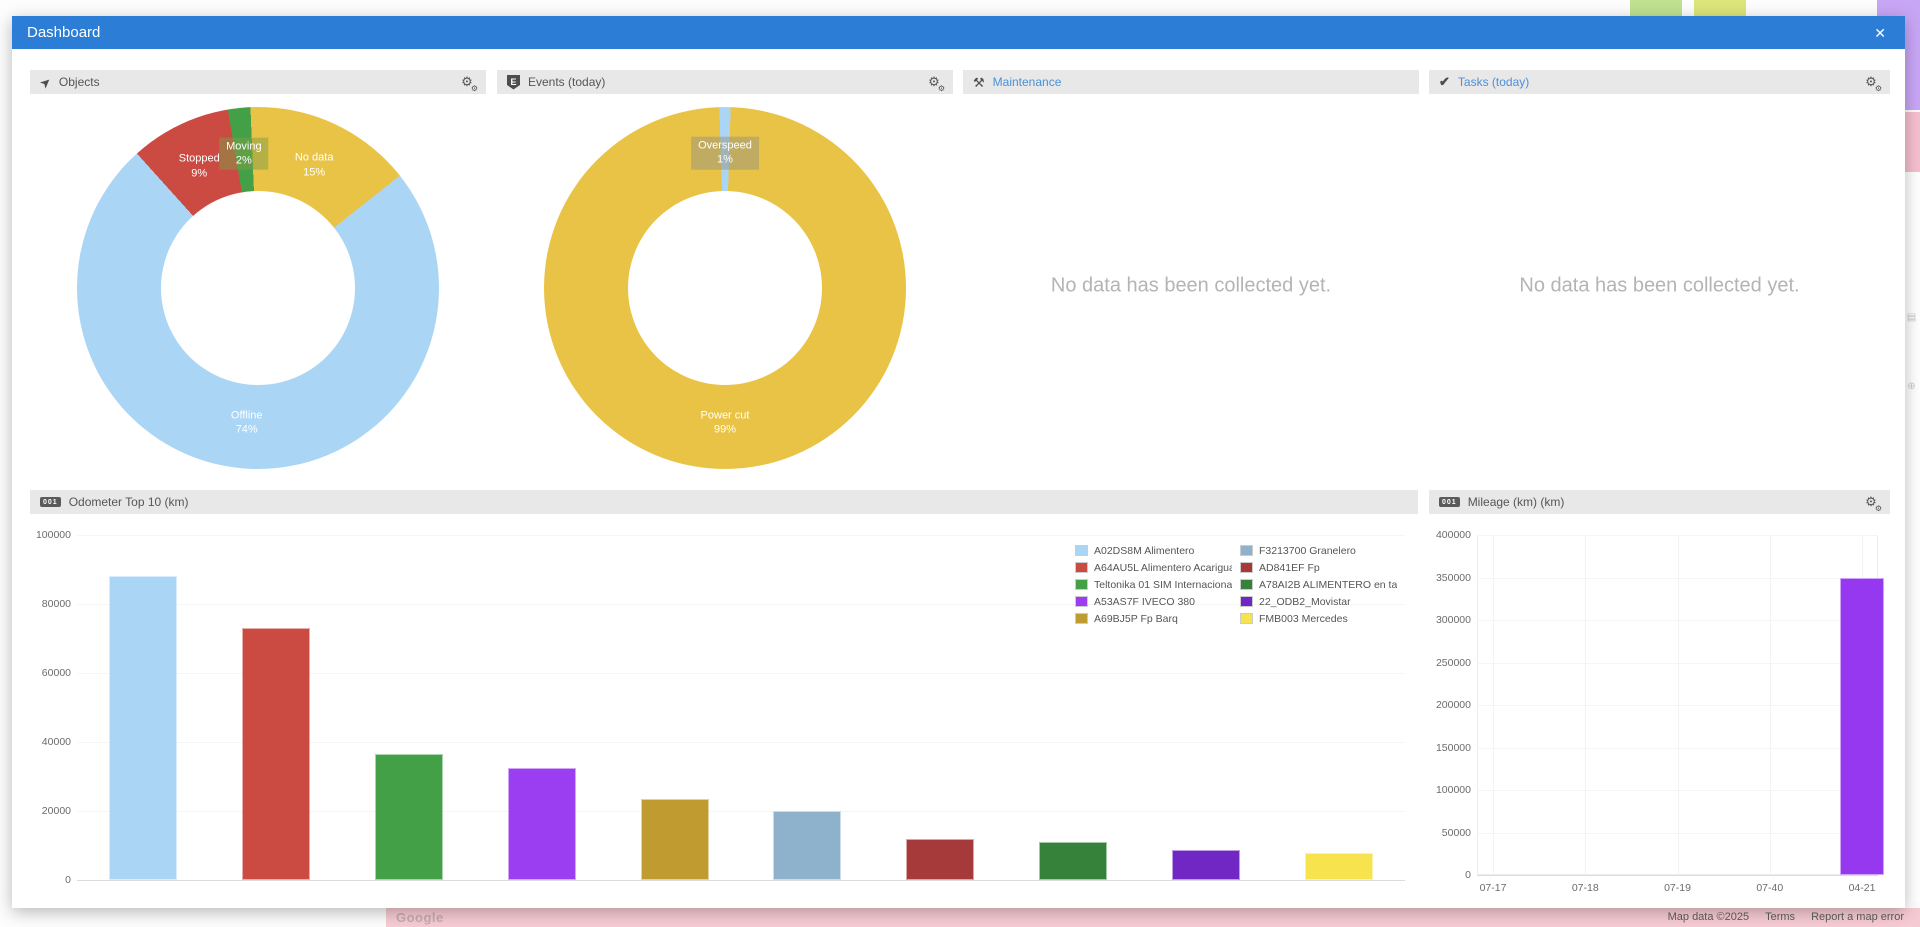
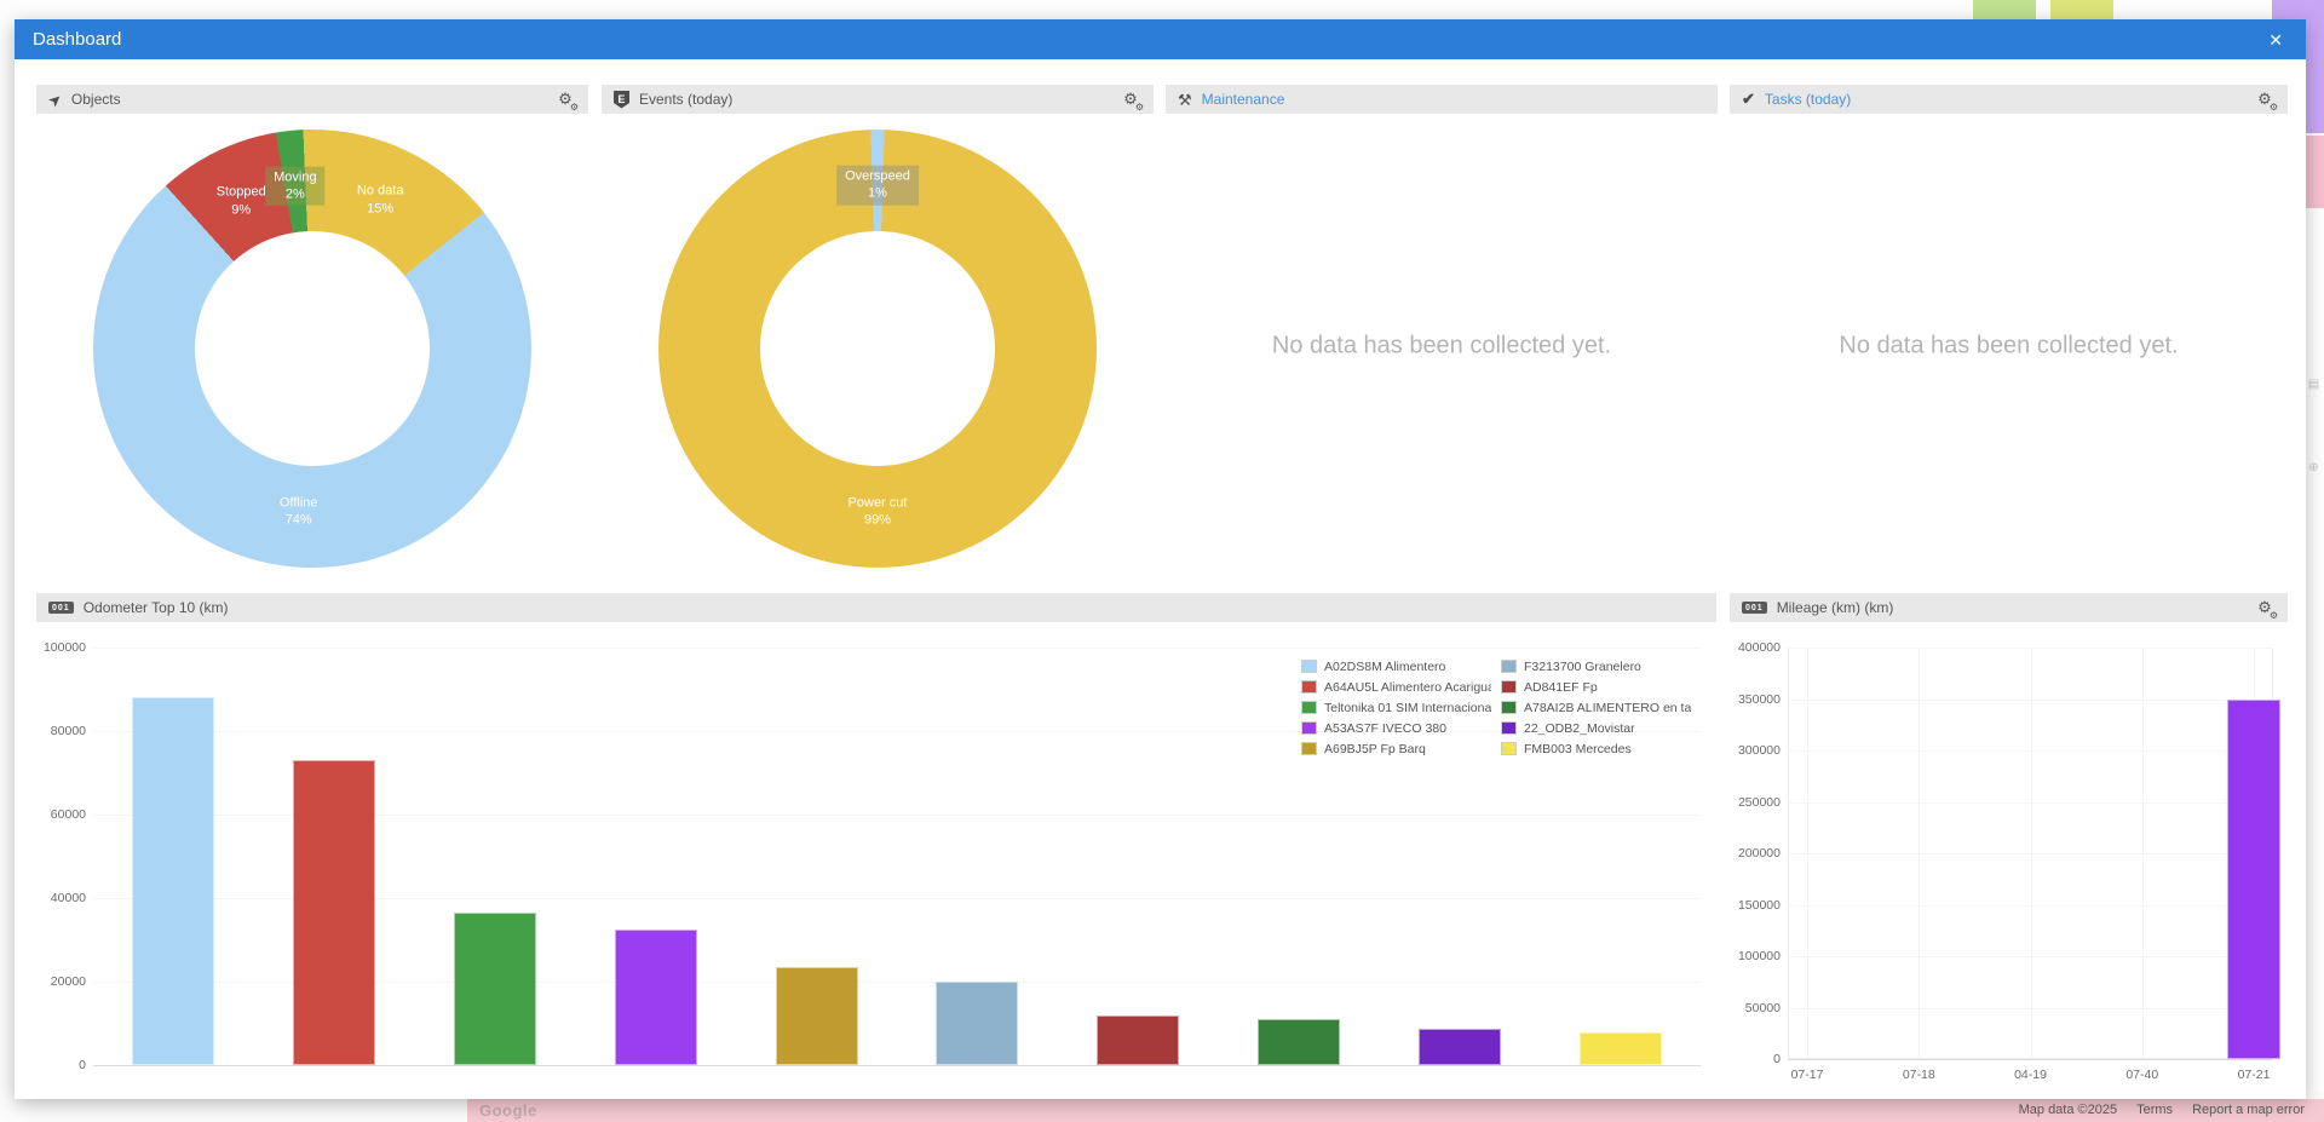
  ▤
  ⊕
  Google
  Map data ©2025
  Terms
  Report a map error
  Dashboard
  ✕
  Objects
  ⚙
  ⚙
  Stopped
  9%
  Moving
  2%
  No data
  15%
  Offline
  74%
  E
  Events (today)
  ⚙
  ⚙
  Overspeed
  1%
  Power cut
  99%
  ⚒
  Maintenance
  No data has been collected yet.
  ✔
  Tasks (today)
  ⚙
  ⚙
  No data has been collected yet.
  Odometer Top 10 (km)
  0
  20000
  40000
  60000
  80000
  100000
  A02DS8M Alimentero
  A64AU5L Alimentero Acarigua
  Teltonika 01 SIM Internaciona
  A53AS7F IVECO 380
  A69BJ5P Fp Barq
  F3213700 Granelero
  AD841EF Fp
  A78AI2B ALIMENTERO en ta
  22_ODB2_Movistar
  FMB003 Mercedes
  Mileage (km) (km)
  ⚙
  ⚙
  0
  50000
  100000
  150000
  200000
  250000
  300000
  350000
  400000
  07-17
  07-18
- 07-19
+ 04-19
  07-40
- 04-21
+ 07-21
